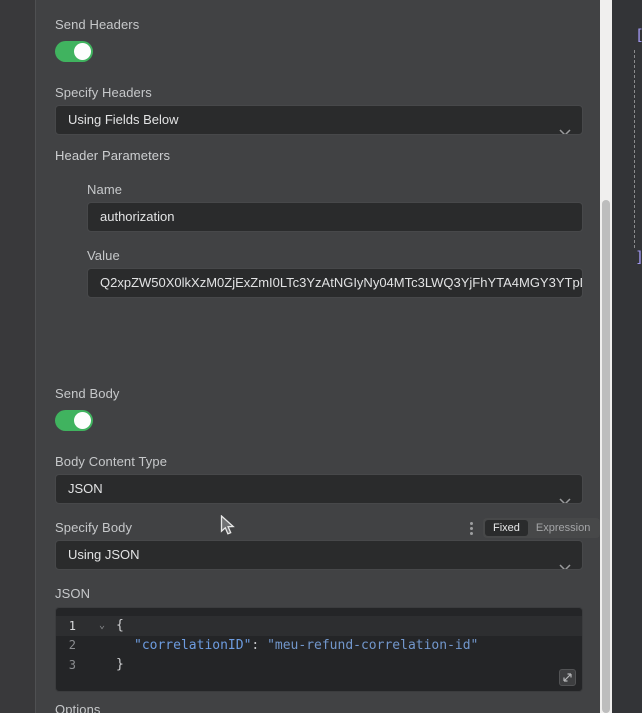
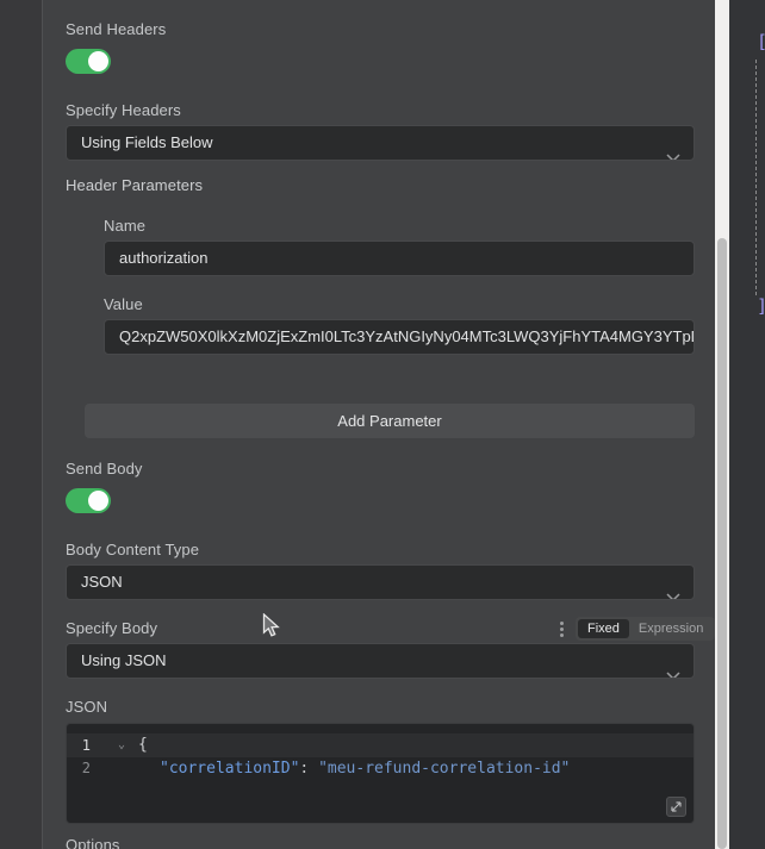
  Send Headers
  Specify Headers
  Using Fields Below
  Header Parameters
  Name
  authorization
  Value
  Q2xpZW50X0lkXzM0ZjExZmI0LTc3YzAtNGIyNy04MTc3LWQ3YjFhYTA4MGY3YTp
+ Add Parameter
  Send Body
  Body Content Type
  JSON
  Specify Body
  Fixed
  Expression
  Using JSON
  JSON
  1
  ⌄
  {
  2
  "correlationID": "meu-refund-correlation-id"
- 3
- }
  Options
  [
  ]
